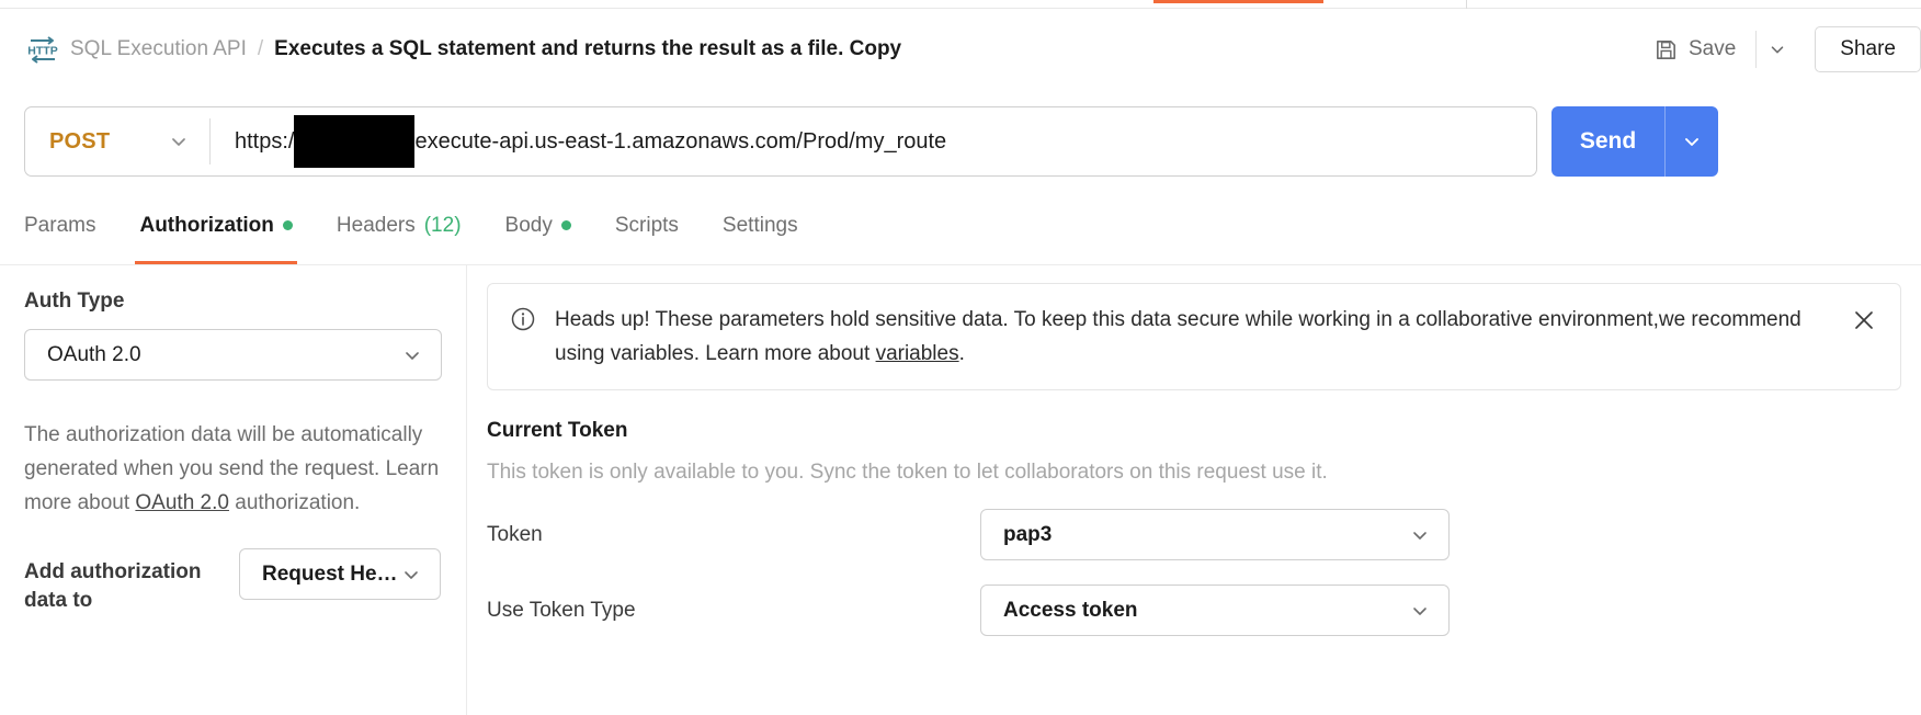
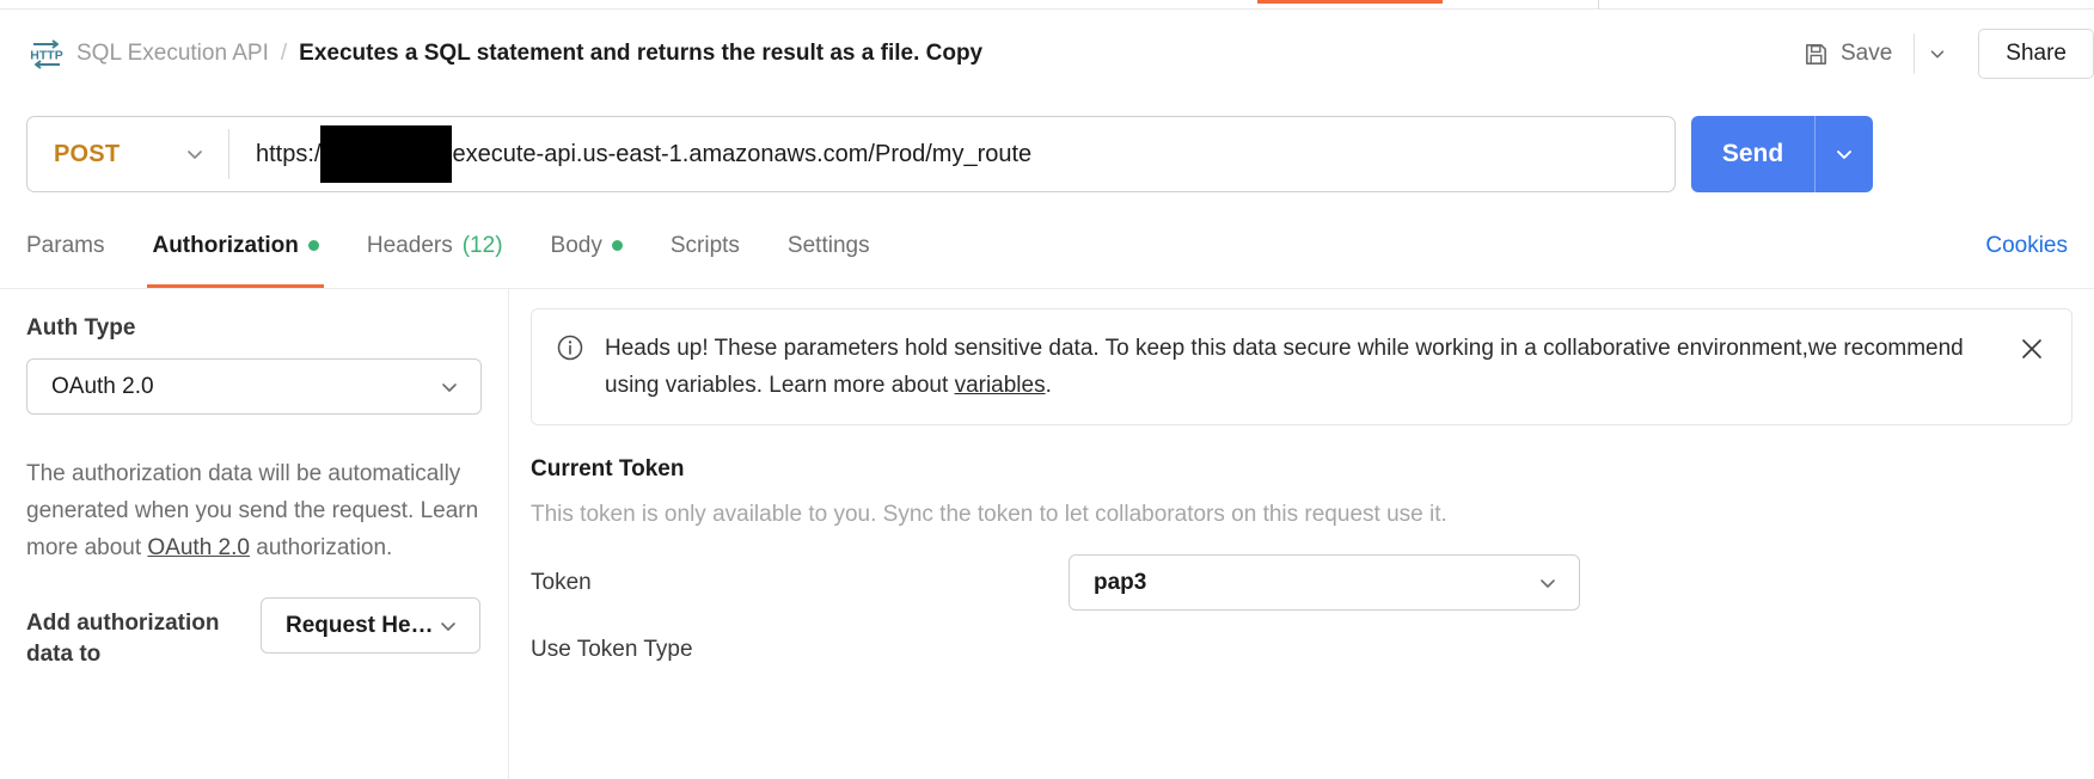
  HTTP
  SQL Execution API
  /
  Executes a SQL statement and returns the result as a file. Copy
  Save
  Share
  POST
  https:/
  execute-api.us-east-1.amazonaws.com/Prod/my_route
  Send
  Params
  Authorization
  Headers
  (12)
  Body
  Scripts
  Settings
+ Cookies
  Auth Type
  OAuth 2.0
  The authorization data will be automatically generated when you send the request. Learn more about OAuth 2.0 authorization.
  Add authorization data to
  Request He…
  Heads up! These parameters hold sensitive data. To keep this data secure while working in a collaborative environment,we recommend using variables. Learn more about variables.
  Current Token
  This token is only available to you. Sync the token to let collaborators on this request use it.
  Token
  pap3
  Use Token Type
- Access token
